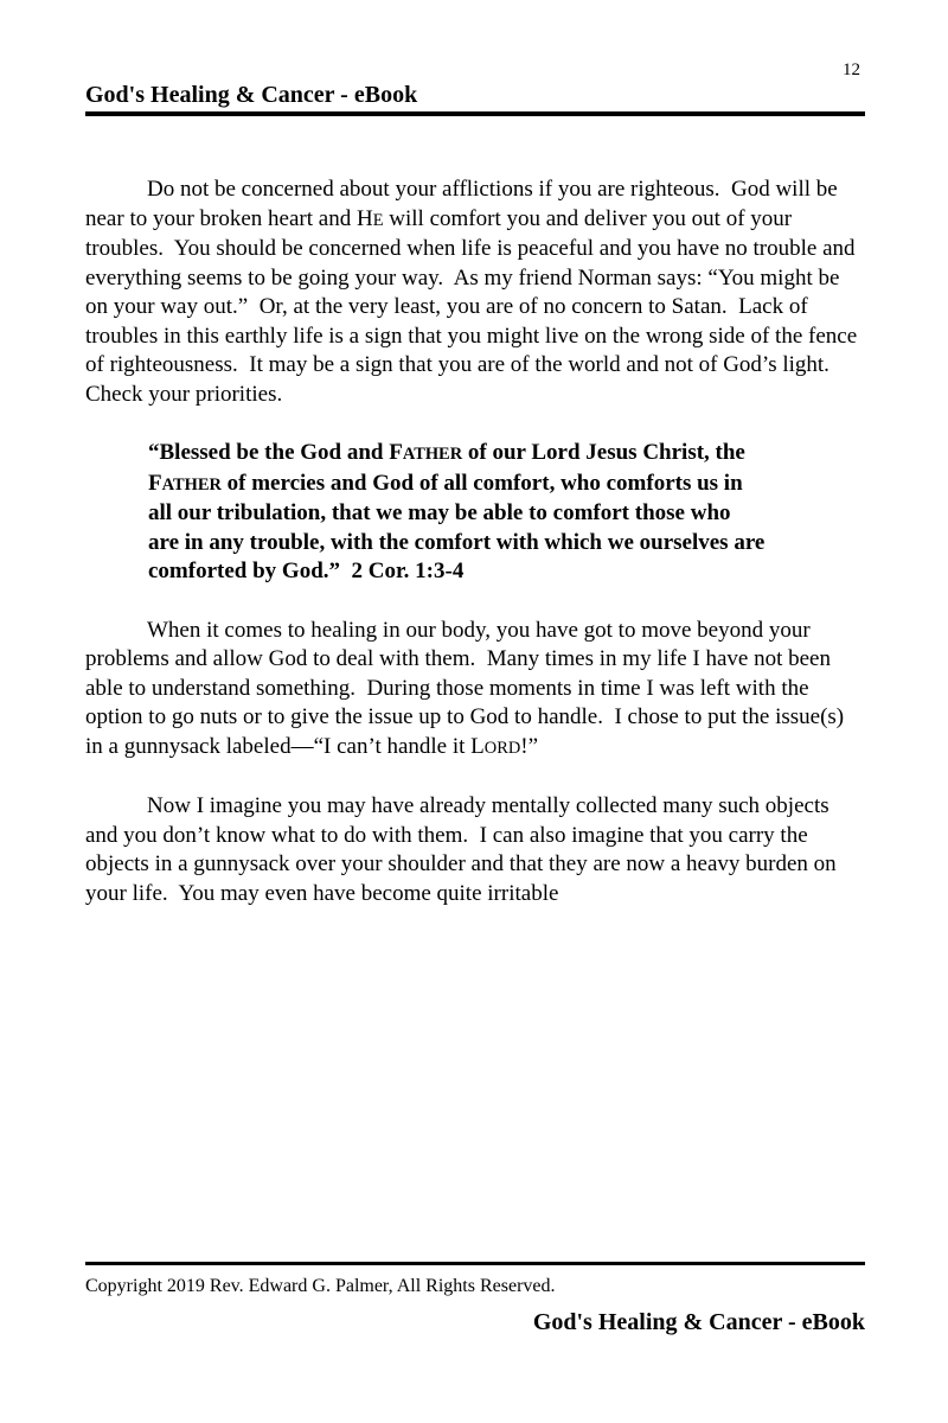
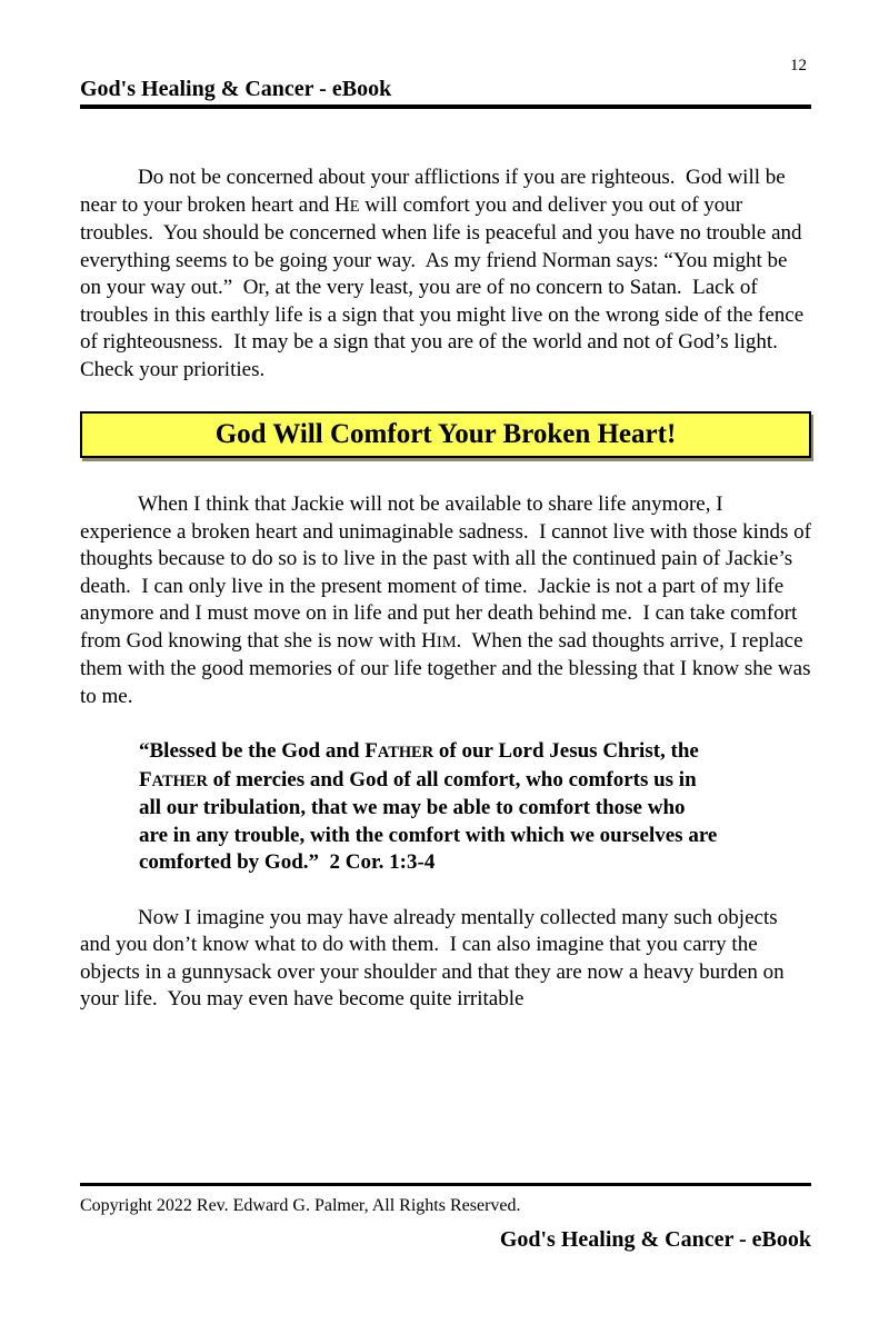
  12
  God's Healing & Cancer - eBook
  Do not be concerned about your afflictions if you are righteous. God will be near to your broken heart and HE will comfort you and deliver you out of your troubles. You should be concerned when life is peaceful and you have no trouble and everything seems to be going your way. As my friend Norman says: “You might be on your way out.” Or, at the very least, you are of no concern to Satan. Lack of troubles in this earthly life is a sign that you might live on the wrong side of the fence of righteousness. It may be a sign that you are of the world and not of God’s light. Check your priorities.
+ God Will Comfort Your Broken Heart!
+ When I think that Jackie will not be available to share life anymore, I experience a broken heart and unimaginable sadness. I cannot live with those kinds of thoughts because to do so is to live in the past with all the continued pain of Jackie’s death. I can only live in the present moment of time. Jackie is not a part of my life anymore and I must move on in life and put her death behind me. I can take comfort from God knowing that she is now with HIM. When the sad thoughts arrive, I replace them with the good memories of our life together and the blessing that I know she was to me.
  “Blessed be the God and FATHER of our Lord Jesus Christ, the FATHER of mercies and God of all comfort, who comforts us in all our tribulation, that we may be able to comfort those who are in any trouble, with the comfort with which we ourselves are comforted by God.” 2 Cor. 1:3-4
- When it comes to healing in our body, you have got to move beyond your problems and allow God to deal with them. Many times in my life I have not been able to understand something. During those moments in time I was left with the option to go nuts or to give the issue up to God to handle. I chose to put the issue(s) in a gunnysack labeled—“I can’t handle it LORD!”
  Now I imagine you may have already mentally collected many such objects and you don’t know what to do with them. I can also imagine that you carry the objects in a gunnysack over your shoulder and that they are now a heavy burden on your life. You may even have become quite irritable
- Copyright 2019 Rev. Edward G. Palmer, All Rights Reserved.
+ Copyright 2022 Rev. Edward G. Palmer, All Rights Reserved.
  God's Healing & Cancer - eBook
